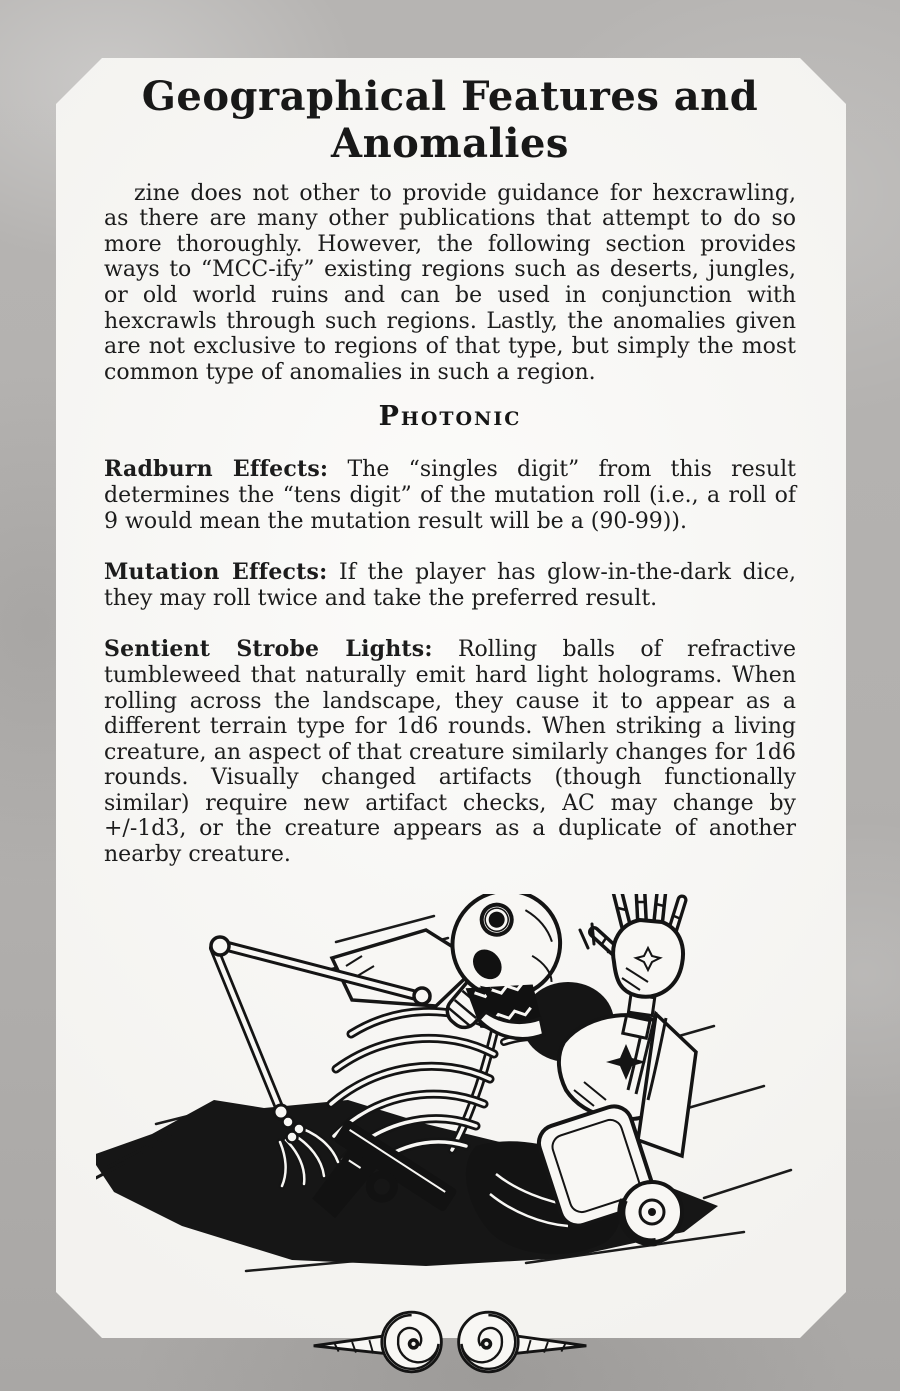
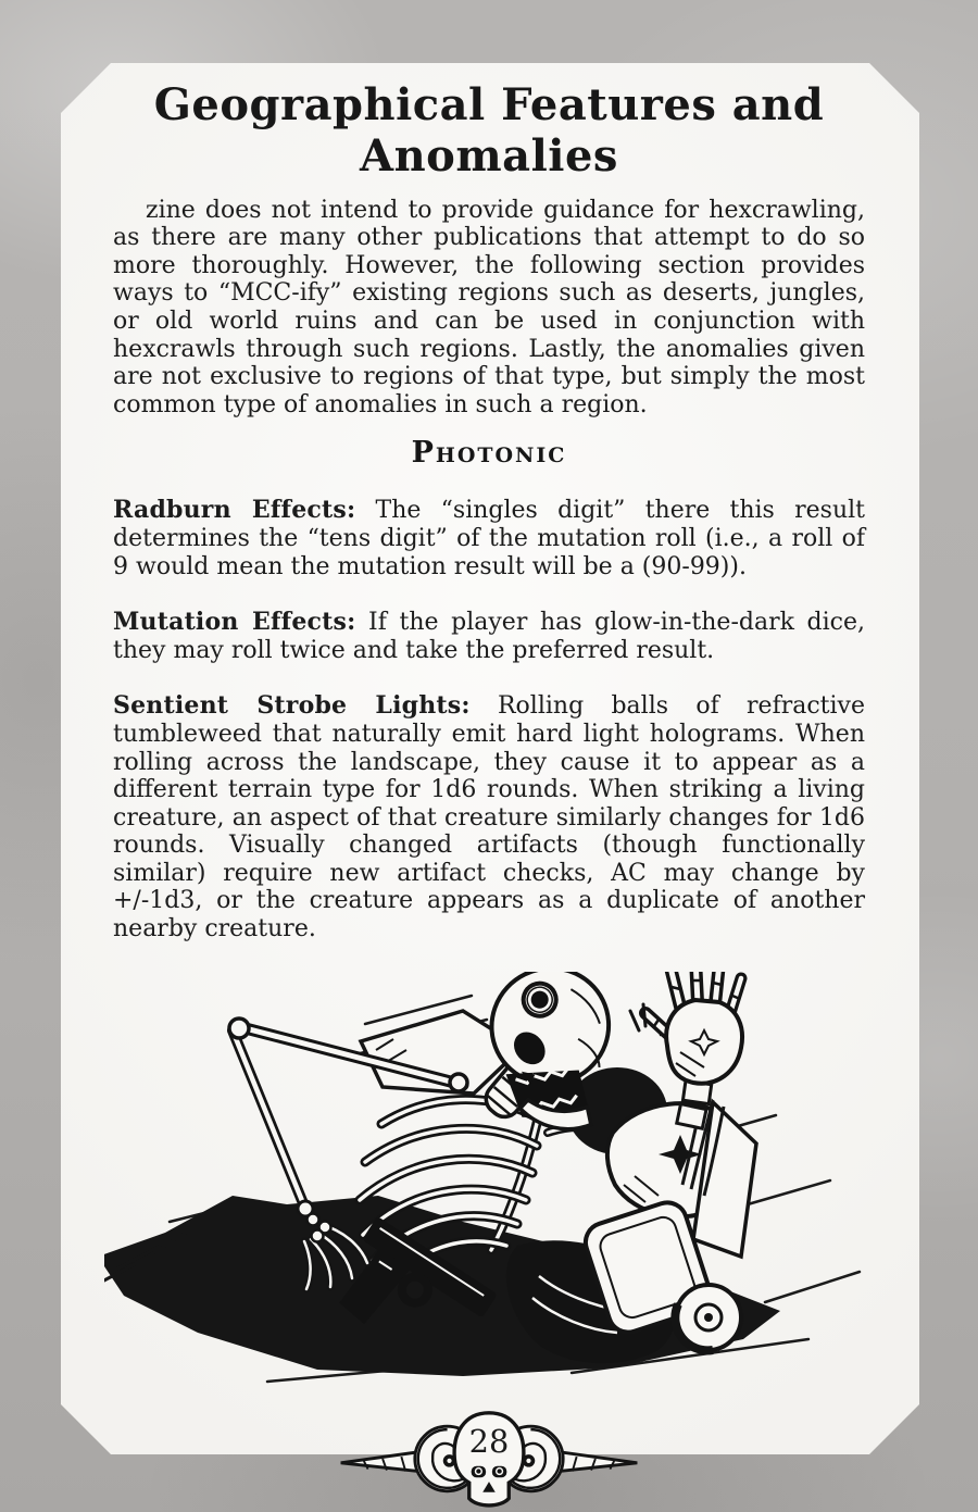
  Geographical Features and Anomalies
- zine does not other to provide guidance for hexcrawling, as there are many other publications that attempt to do so more thoroughly. However, the following section provides ways to “MCC-ify” existing regions such as deserts, jungles, or old world ruins and can be used in conjunction with hexcrawls through such regions. Lastly, the anomalies given are not exclusive to regions of that type, but simply the most common type of anomalies in such a region.
+ zine does not intend to provide guidance for hexcrawling, as there are many other publications that attempt to do so more thoroughly. However, the following section provides ways to “MCC-ify” existing regions such as deserts, jungles, or old world ruins and can be used in conjunction with hexcrawls through such regions. Lastly, the anomalies given are not exclusive to regions of that type, but simply the most common type of anomalies in such a region.
  Photonic
- Radburn Effects: The “singles digit” from this result determines the “tens digit” of the mutation roll (i.e., a roll of 9 would mean the mutation result will be a (90-99)).
+ Radburn Effects: The “singles digit” there this result determines the “tens digit” of the mutation roll (i.e., a roll of 9 would mean the mutation result will be a (90-99)).
  Mutation Effects: If the player has glow-in-the-dark dice, they may roll twice and take the preferred result.
  Sentient Strobe Lights: Rolling balls of refractive tumbleweed that naturally emit hard light holograms. When rolling across the landscape, they cause it to appear as a different terrain type for 1d6 rounds. When striking a living creature, an aspect of that creature similarly changes for 1d6 rounds. Visually changed artifacts (though functionally similar) require new artifact checks, AC may change by +/-1d3, or the creature appears as a duplicate of another nearby creature.
+ 28
